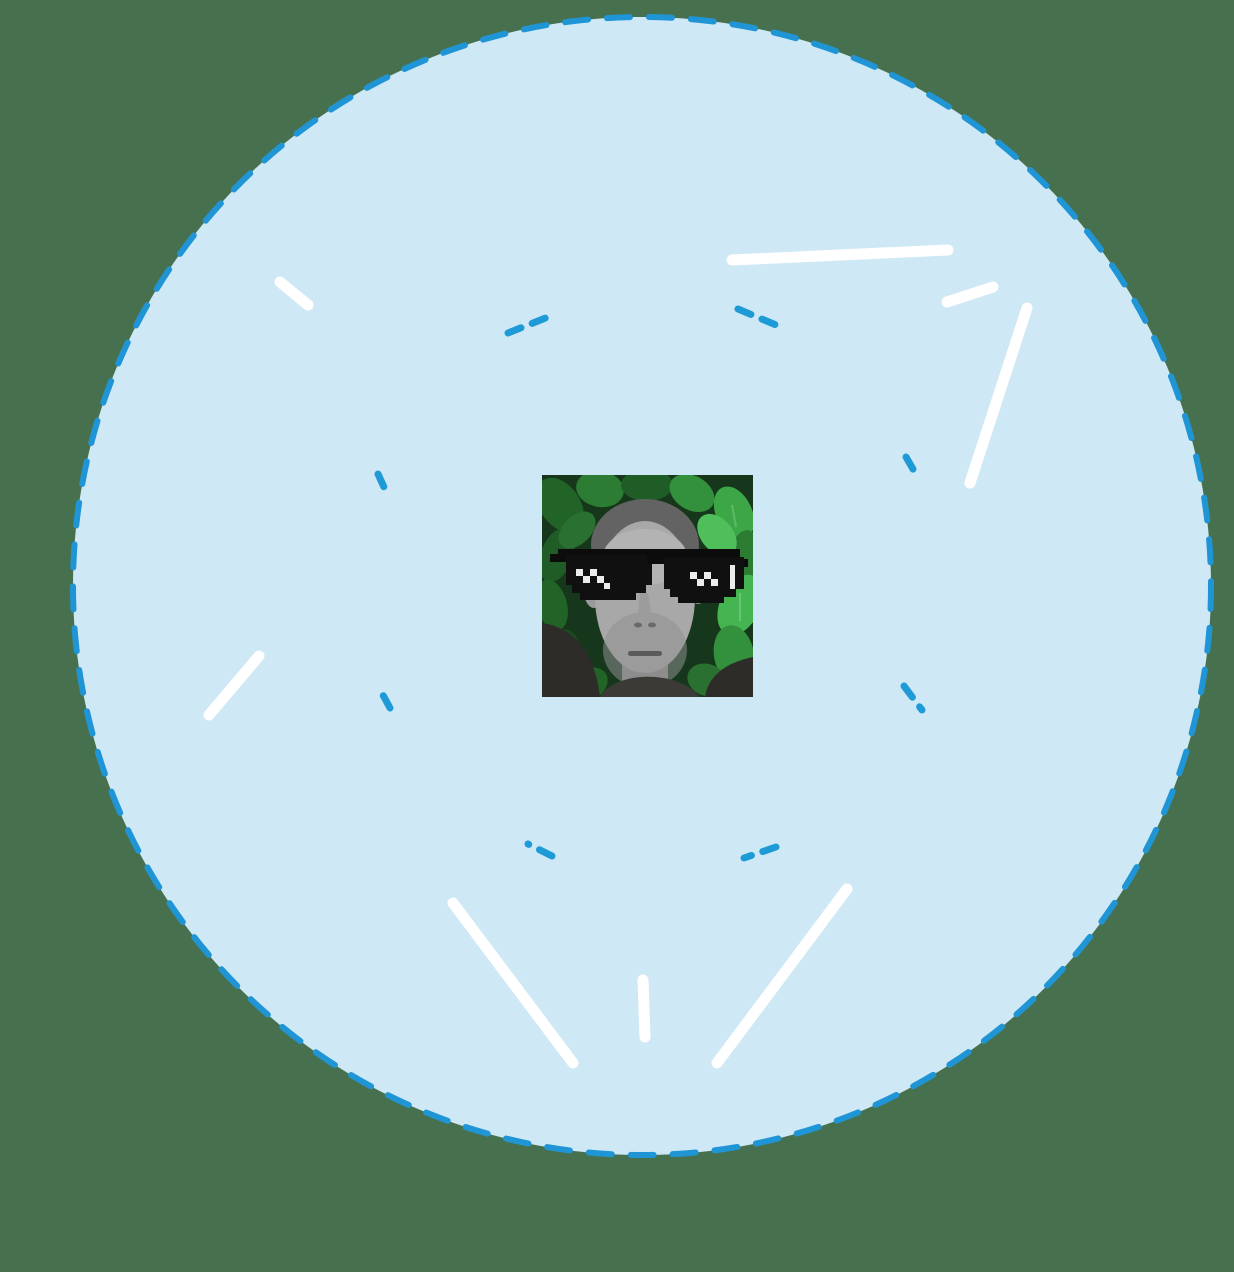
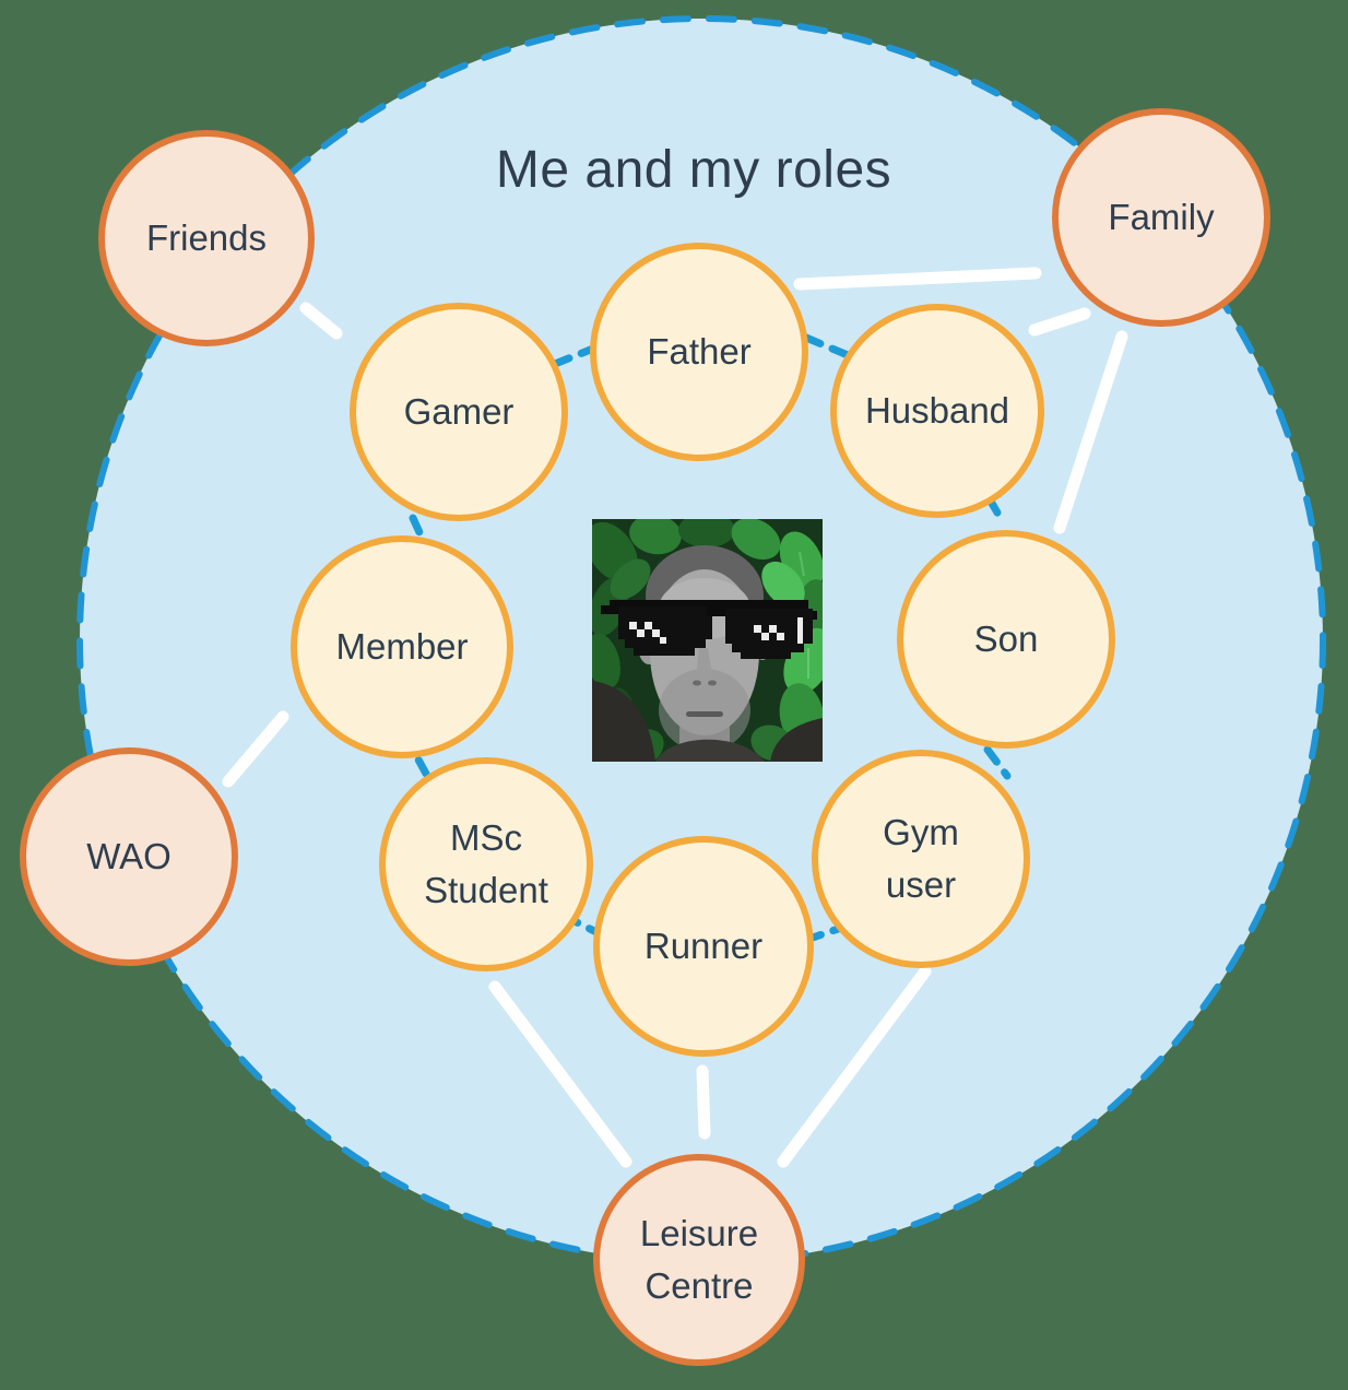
+ Gamer
+ Father
+ Husband
+ Member
+ Son
+ MSc
+ Student
+ Runner
+ Gym
+ user
+ Friends
+ Family
+ WAO
+ Leisure
+ Centre
+ Me and my roles
